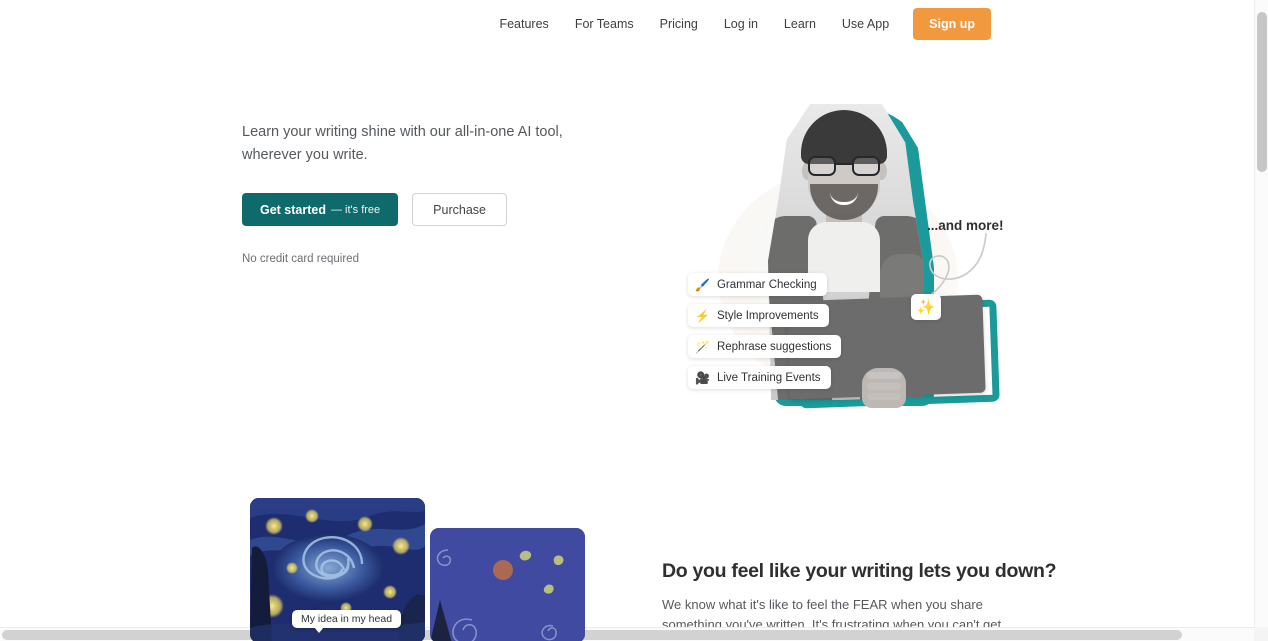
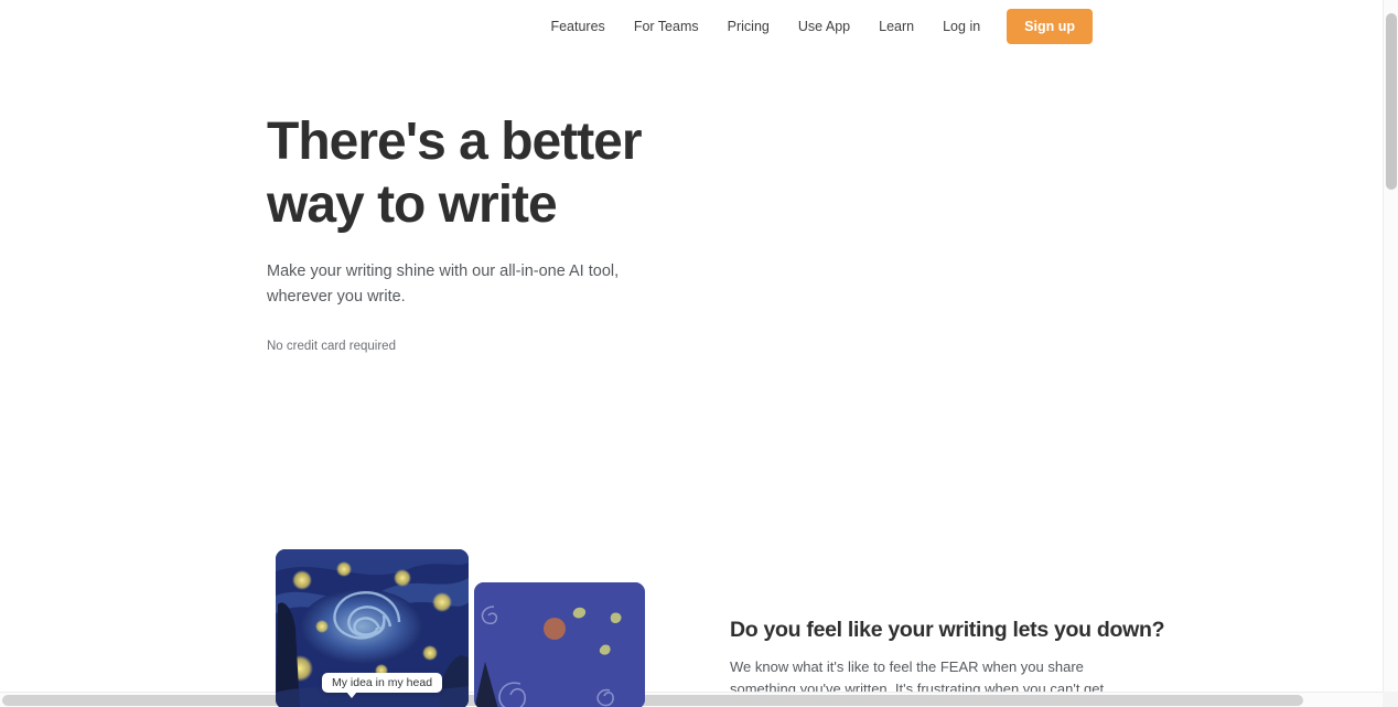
  Features
  For Teams
  Pricing
- Log in
+ Use App
  Learn
- Use App
+ Log in
  Sign up
+ There's a better
+ way to write
- Learn your writing shine with our all-in-one AI tool, wherever you write.
+ Make your writing shine with our all-in-one AI tool, wherever you write.
- Get started
- — it's free
- Purchase
  No credit card required
- ✨
- ...and more!
- 🖌️
- Grammar Checking
- ⚡
- Style Improvements
- 🪄
- Rephrase suggestions
- 🎥
- Live Training Events
  My idea in my head
  Do you feel like your writing lets you down?
  We know what it's like to feel the FEAR when you share something you've written. It's frustrating when you can't get
